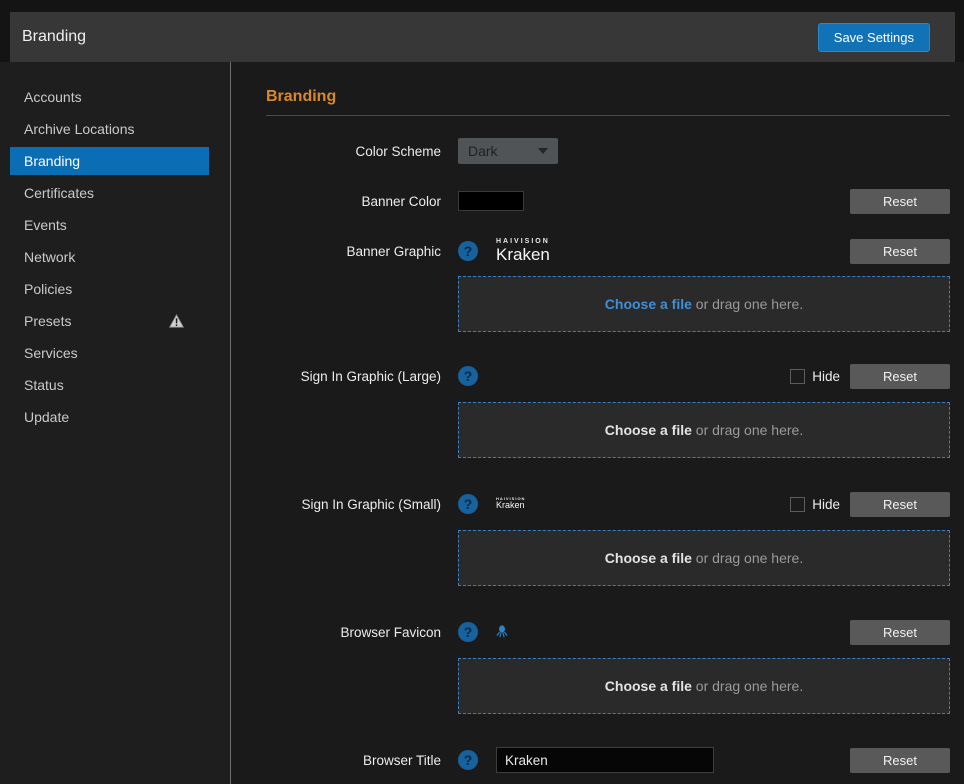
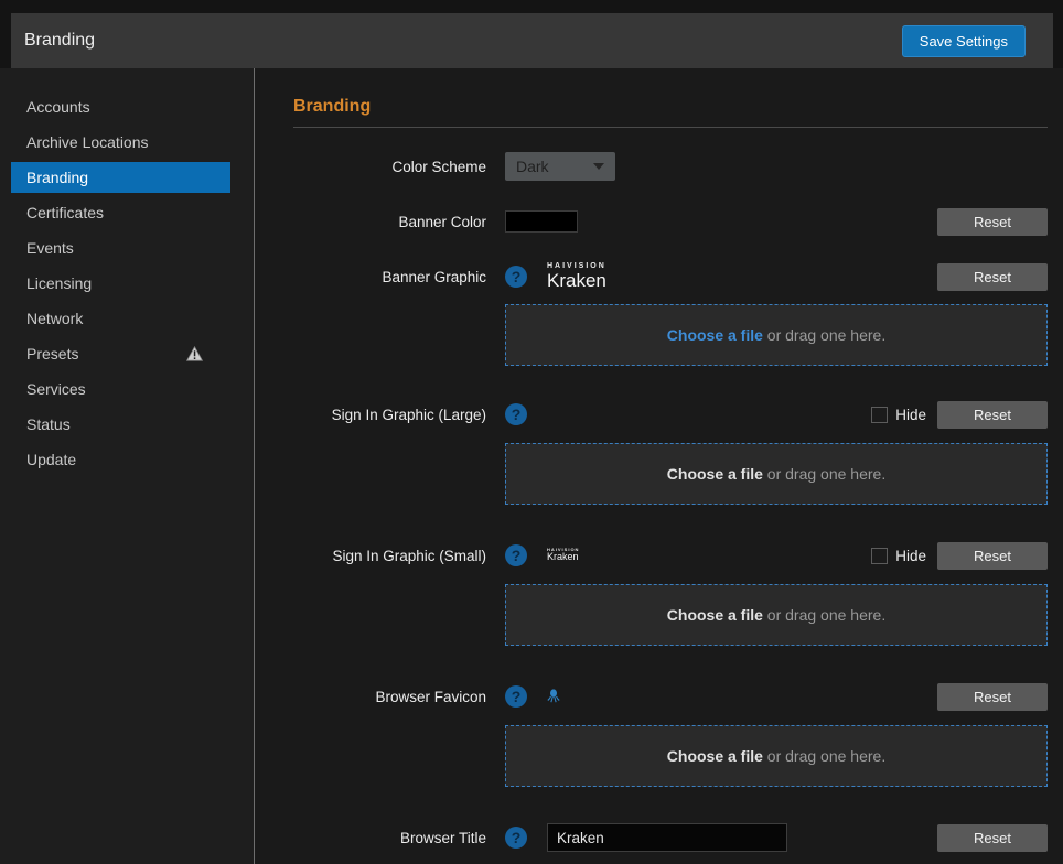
  Branding
  Save Settings
  Accounts
  Archive Locations
  Branding
  Certificates
  Events
+ Licensing
  Network
- Policies
  Presets
  Services
  Status
  Update
  Branding
  Color Scheme
  Dark
  Banner Color
  Reset
  Banner Graphic
  ?
  Kraken
  Reset
  Choose a file
  or drag one here.
  Sign In Graphic (Large)
  ?
  Hide
  Reset
  Choose a file
  or drag one here.
  Sign In Graphic (Small)
  ?
  Kraken
  Hide
  Reset
  Choose a file
  or drag one here.
  Browser Favicon
  ?
  Reset
  Choose a file
  or drag one here.
  Browser Title
  ?
  Kraken
  Reset
